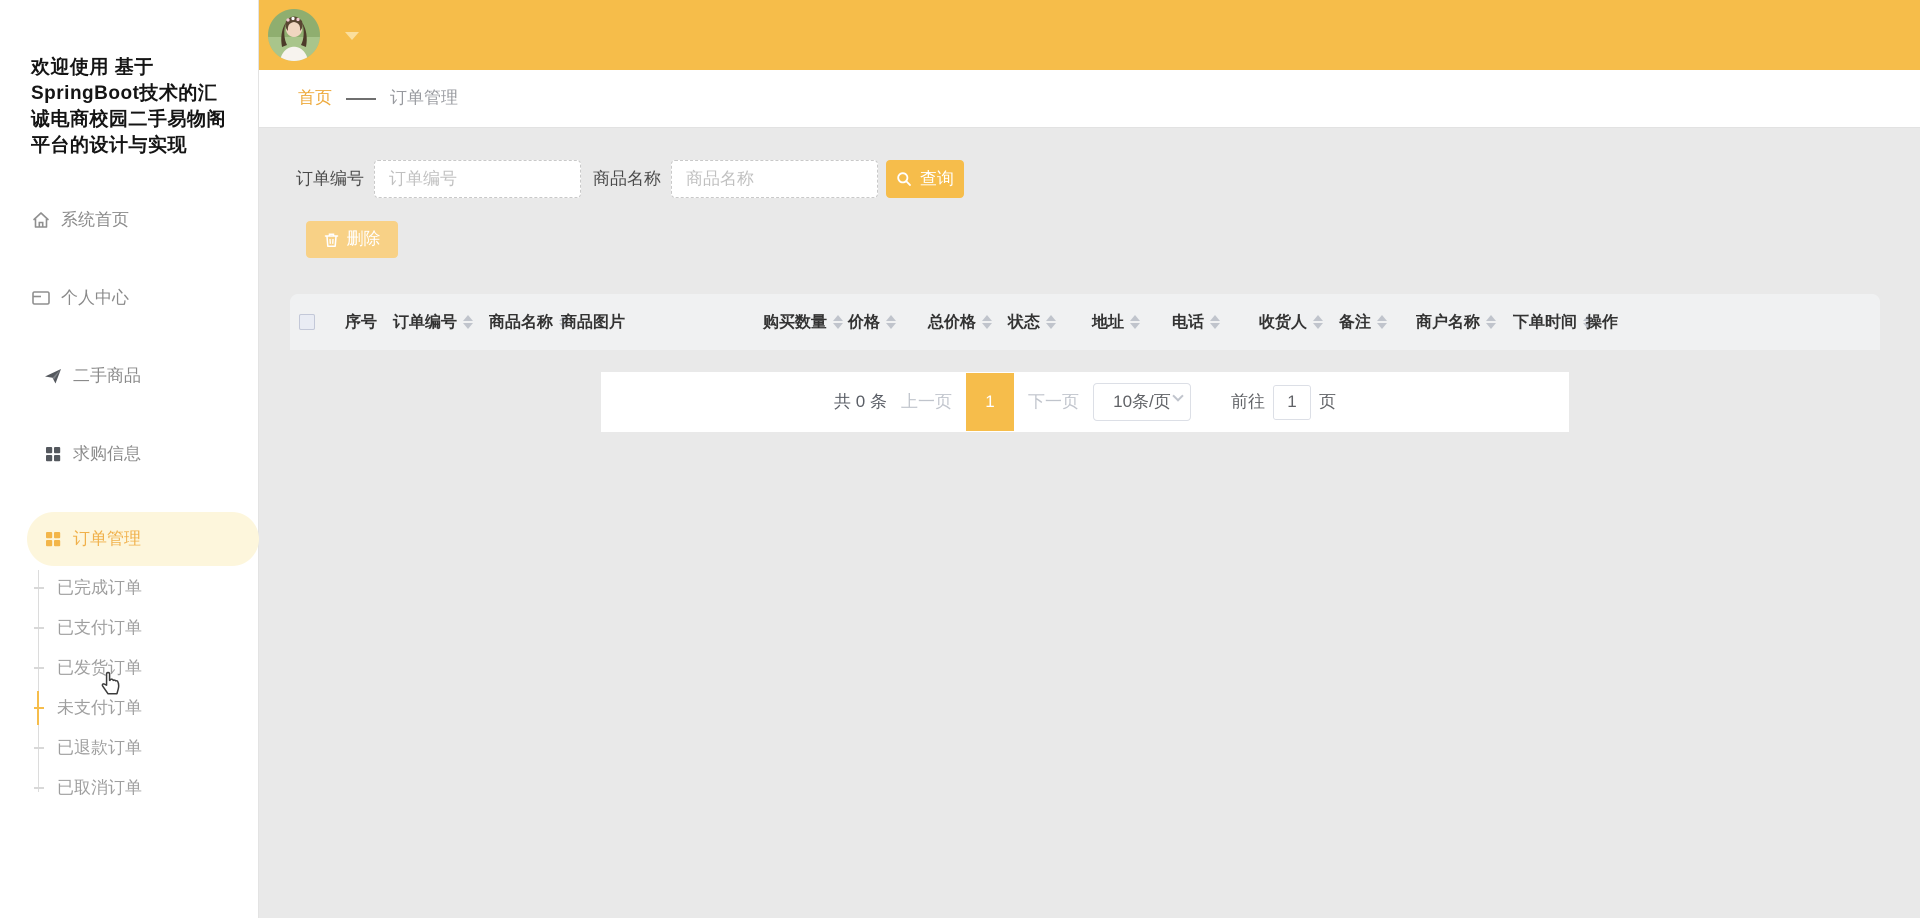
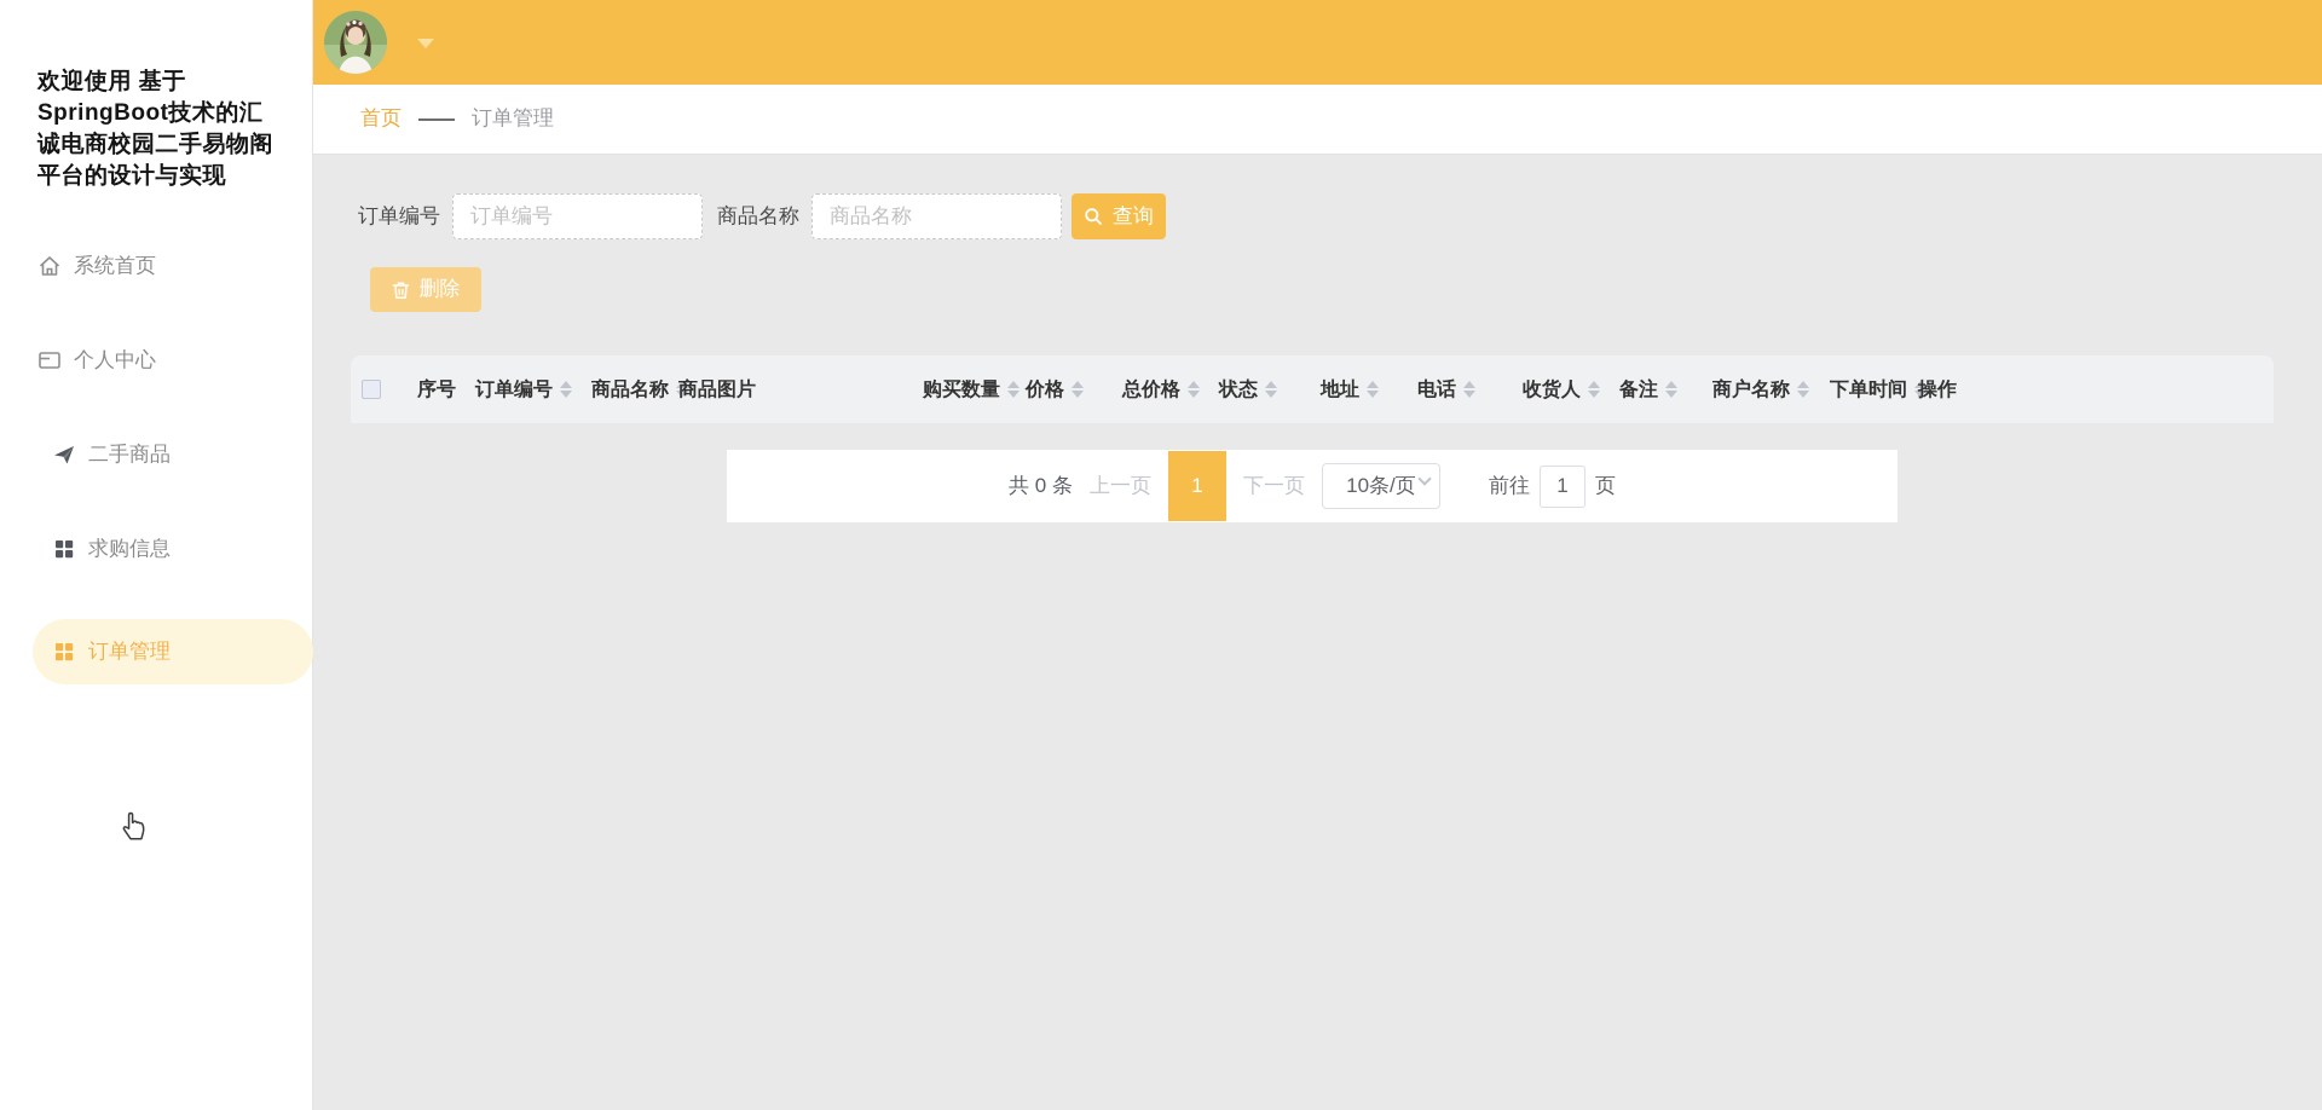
  欢迎使用 基于SpringBoot技术的汇诚电商校园二手易物阁平台的设计与实现
  系统首页
  个人中心
  二手商品
  求购信息
  订单管理
- 已完成订单
- 已支付订单
- 已发货订单
- 未支付订单
- 已退款订单
- 已取消订单
  首页
  订单管理
  订单编号
  订单编号
  商品名称
  商品名称
  查询
  删除
  序号
  订单编号
  商品名称
  商品图片
  购买数量
  价格
  总价格
  状态
  地址
  电话
  收货人
  备注
  商户名称
  下单时间
  操作
  共 0 条
  上一页
  1
  下一页
  10条/页
  前往
  1
  页
